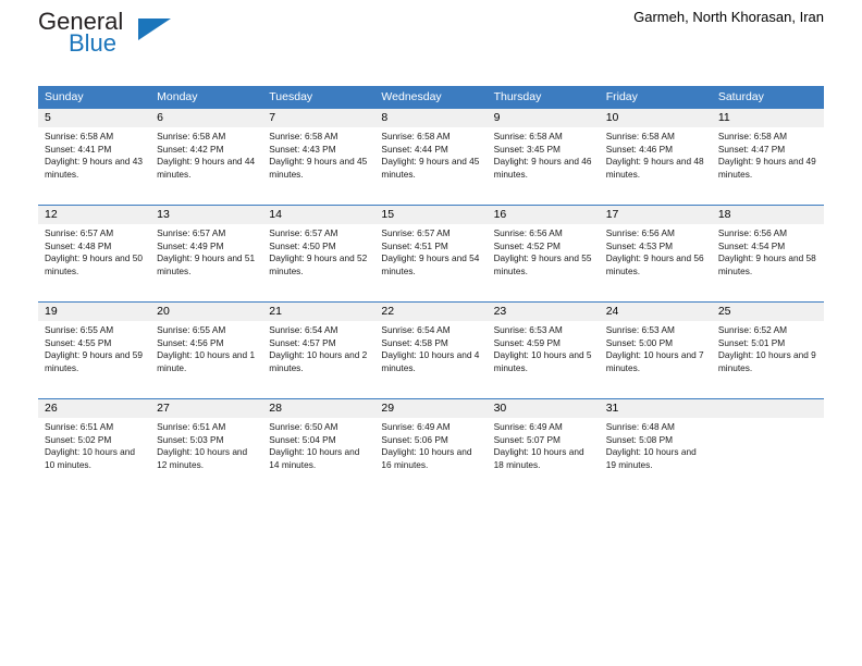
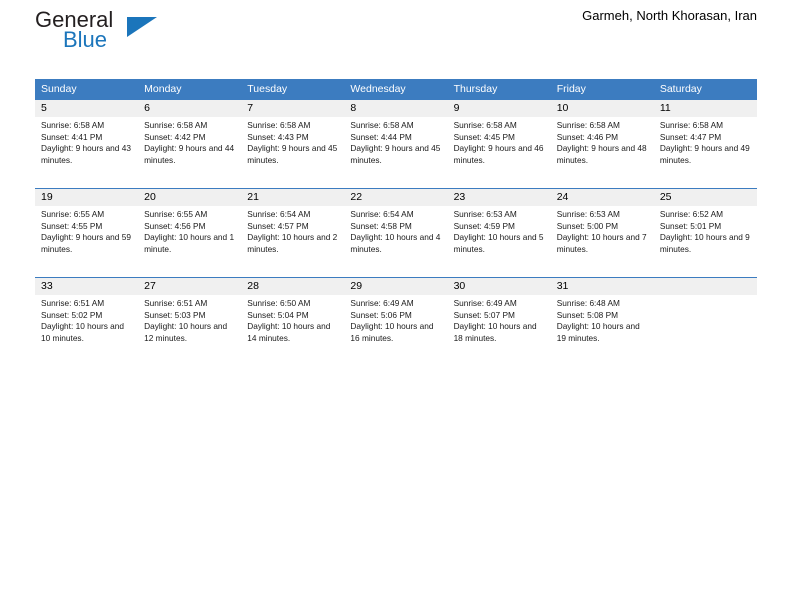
  General
  Blue
  Garmeh, North Khorasan, Iran
  Sunday	Monday	Tuesday	Wednesday	Thursday	Friday	Saturday
- 5Sunrise: 6:58 AMSunset: 4:41 PMDaylight: 9 hours and 43 minutes.	6Sunrise: 6:58 AMSunset: 4:42 PMDaylight: 9 hours and 44 minutes.	7Sunrise: 6:58 AMSunset: 4:43 PMDaylight: 9 hours and 45 minutes.	8Sunrise: 6:58 AMSunset: 4:44 PMDaylight: 9 hours and 45 minutes.	9Sunrise: 6:58 AMSunset: 3:45 PMDaylight: 9 hours and 46 minutes.	10Sunrise: 6:58 AMSunset: 4:46 PMDaylight: 9 hours and 48 minutes.	11Sunrise: 6:58 AMSunset: 4:47 PMDaylight: 9 hours and 49 minutes.
+ 5Sunrise: 6:58 AMSunset: 4:41 PMDaylight: 9 hours and 43 minutes.	6Sunrise: 6:58 AMSunset: 4:42 PMDaylight: 9 hours and 44 minutes.	7Sunrise: 6:58 AMSunset: 4:43 PMDaylight: 9 hours and 45 minutes.	8Sunrise: 6:58 AMSunset: 4:44 PMDaylight: 9 hours and 45 minutes.	9Sunrise: 6:58 AMSunset: 4:45 PMDaylight: 9 hours and 46 minutes.	10Sunrise: 6:58 AMSunset: 4:46 PMDaylight: 9 hours and 48 minutes.	11Sunrise: 6:58 AMSunset: 4:47 PMDaylight: 9 hours and 49 minutes.
- 12Sunrise: 6:57 AMSunset: 4:48 PMDaylight: 9 hours and 50 minutes.	13Sunrise: 6:57 AMSunset: 4:49 PMDaylight: 9 hours and 51 minutes.	14Sunrise: 6:57 AMSunset: 4:50 PMDaylight: 9 hours and 52 minutes.	15Sunrise: 6:57 AMSunset: 4:51 PMDaylight: 9 hours and 54 minutes.	16Sunrise: 6:56 AMSunset: 4:52 PMDaylight: 9 hours and 55 minutes.	17Sunrise: 6:56 AMSunset: 4:53 PMDaylight: 9 hours and 56 minutes.	18Sunrise: 6:56 AMSunset: 4:54 PMDaylight: 9 hours and 58 minutes.
  19Sunrise: 6:55 AMSunset: 4:55 PMDaylight: 9 hours and 59 minutes.	20Sunrise: 6:55 AMSunset: 4:56 PMDaylight: 10 hours and 1 minute.	21Sunrise: 6:54 AMSunset: 4:57 PMDaylight: 10 hours and 2 minutes.	22Sunrise: 6:54 AMSunset: 4:58 PMDaylight: 10 hours and 4 minutes.	23Sunrise: 6:53 AMSunset: 4:59 PMDaylight: 10 hours and 5 minutes.	24Sunrise: 6:53 AMSunset: 5:00 PMDaylight: 10 hours and 7 minutes.	25Sunrise: 6:52 AMSunset: 5:01 PMDaylight: 10 hours and 9 minutes.
- 26Sunrise: 6:51 AMSunset: 5:02 PMDaylight: 10 hours and 10 minutes.	27Sunrise: 6:51 AMSunset: 5:03 PMDaylight: 10 hours and 12 minutes.	28Sunrise: 6:50 AMSunset: 5:04 PMDaylight: 10 hours and 14 minutes.	29Sunrise: 6:49 AMSunset: 5:06 PMDaylight: 10 hours and 16 minutes.	30Sunrise: 6:49 AMSunset: 5:07 PMDaylight: 10 hours and 18 minutes.	31Sunrise: 6:48 AMSunset: 5:08 PMDaylight: 10 hours and 19 minutes.
+ 33Sunrise: 6:51 AMSunset: 5:02 PMDaylight: 10 hours and 10 minutes.	27Sunrise: 6:51 AMSunset: 5:03 PMDaylight: 10 hours and 12 minutes.	28Sunrise: 6:50 AMSunset: 5:04 PMDaylight: 10 hours and 14 minutes.	29Sunrise: 6:49 AMSunset: 5:06 PMDaylight: 10 hours and 16 minutes.	30Sunrise: 6:49 AMSunset: 5:07 PMDaylight: 10 hours and 18 minutes.	31Sunrise: 6:48 AMSunset: 5:08 PMDaylight: 10 hours and 19 minutes.
